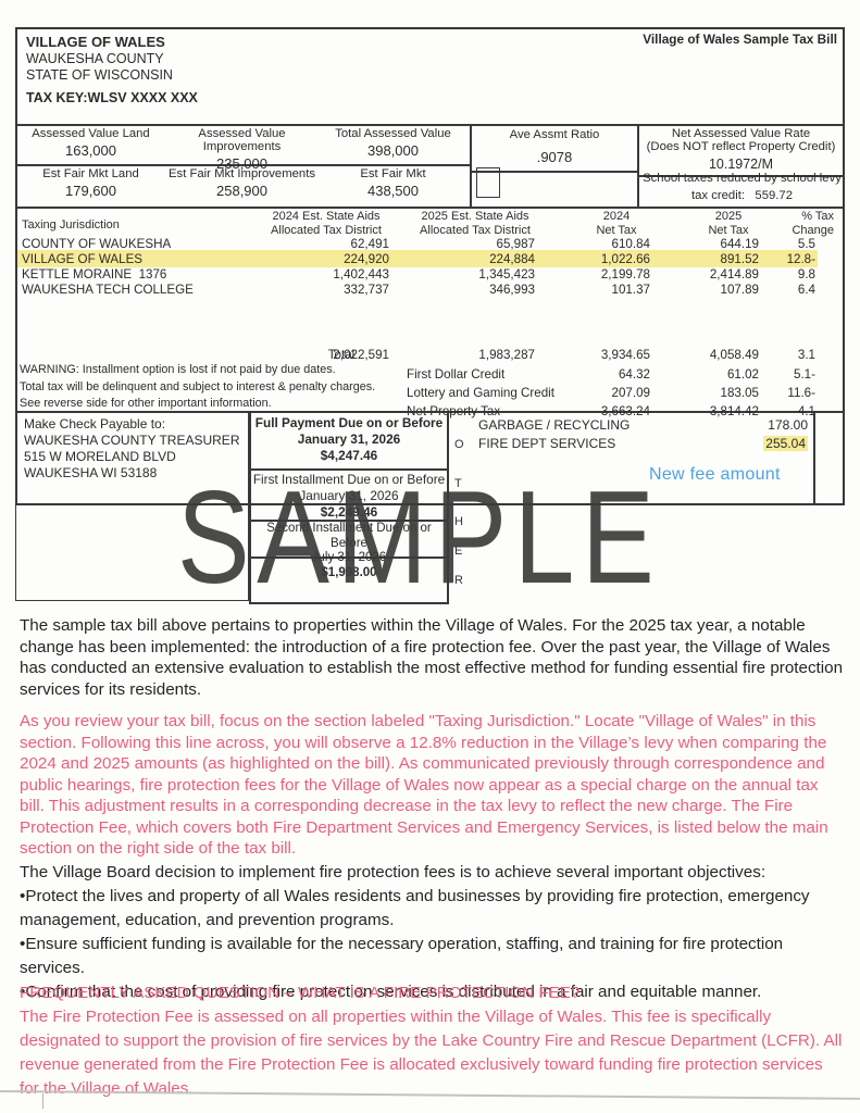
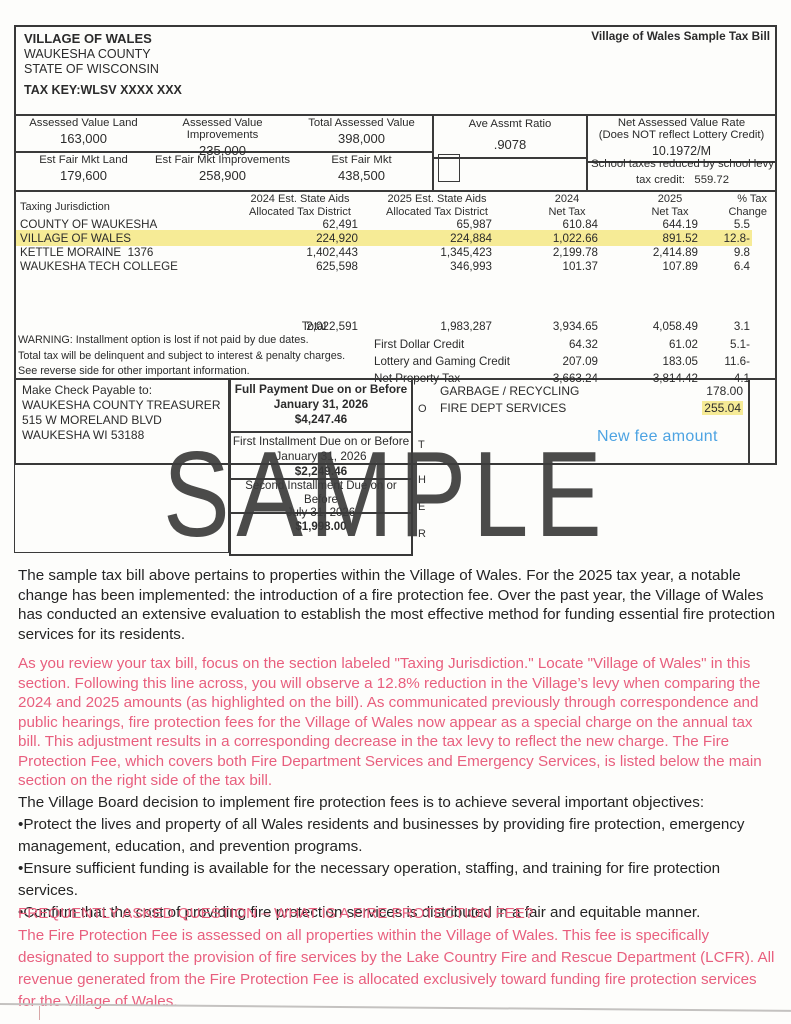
  VILLAGE OF WALES
  WAUKESHA COUNTY
  STATE OF WISCONSIN
  TAX KEY:WLSV XXXX XXX
  Village of Wales Sample Tax Bill
  Assessed Value Land
  163,000
  Assessed Value Improvements
  235,000
  Total Assessed Value
  398,000
  Ave Assmt Ratio
  .9078
  Net Assessed Value Rate
- (Does NOT reflect Property Credit)
+ (Does NOT reflect Lottery Credit)
  10.1972/M
  Est Fair Mkt Land
  179,600
  Est Fair Mkt Improvements
  258,900
  Est Fair Mkt
  438,500
  School taxes reduced by school levy
  tax credit: 559.72
  Taxing Jurisdiction
  2024 Est. State Aids
  Allocated Tax District
  2025 Est. State Aids
  Allocated Tax District
  2024
  Net Tax
  2025
  Net Tax
  % Tax
  Change
  COUNTY OF WAUKESHA
  62,491
  65,987
  610.84
  644.19
  5.5
  VILLAGE OF WALES
  224,920
  224,884
  1,022.66
  891.52
  12.8-
  KETTLE MORAINE 1376
  1,402,443
  1,345,423
  2,199.78
  2,414.89
  9.8
  WAUKESHA TECH COLLEGE
- 332,737
+ 625,598
  346,993
  101.37
  107.89
  6.4
  Total
  2,022,591
  1,983,287
  3,934.65
  4,058.49
  3.1
  First Dollar Credit
  64.32
  61.02
  5.1-
  Lottery and Gaming Credit
  207.09
  183.05
  11.6-
  Net Property Tax
  3,663.24
  3,814.42
  4.1
  WARNING: Installment option is lost if not paid by due dates.
  Total tax will be delinquent and subject to interest & penalty charges.
  See reverse side for other important information.
  Make Check Payable to:
  WAUKESHA COUNTY TREASURER
  515 W MORELAND BLVD
  WAUKESHA WI 53188
  Full Payment Due on or Before
  January 31, 2026
  $4,247.46
  First Installment Due on or Before
  January 31, 2026
  $2,249.46
  Second Installment Due on or Before
  July 31, 2026
  $1,998.00
  O
  T
  H
  E
  R
  GARBAGE / RECYCLING
  178.00
  FIRE DEPT SERVICES
  255.04
  New fee amount
  SAMPLE
  The sample tax bill above pertains to properties within the Village of Wales. For the 2025 tax year, a notable change has been implemented: the introduction of a fire protection fee. Over the past year, the Village of Wales has conducted an extensive evaluation to establish the most effective method for funding essential fire protection services for its residents.
  As you review your tax bill, focus on the section labeled "Taxing Jurisdiction." Locate "Village of Wales" in this section. Following this line across, you will observe a 12.8% reduction in the Village’s levy when comparing the 2024 and 2025 amounts (as highlighted on the bill). As communicated previously through correspondence and public hearings, fire protection fees for the Village of Wales now appear as a special charge on the annual tax bill. This adjustment results in a corresponding decrease in the tax levy to reflect the new charge. The Fire Protection Fee, which covers both Fire Department Services and Emergency Services, is listed below the main section on the right side of the tax bill.
  The Village Board decision to implement fire protection fees is to achieve several important objectives:
  •Protect the lives and property of all Wales residents and businesses by providing fire protection, emergency management, education, and prevention programs.
  •Ensure sufficient funding is available for the necessary operation, staffing, and training for fire protection services.
  •Confirm that the cost of providing fire protection services is distributed in a fair and equitable manner.
  FREQUENTLY ASKED QUESTION – WHAT IS A FIRE PROTECTION FEE?
  The Fire Protection Fee is assessed on all properties within the Village of Wales. This fee is specifically designated to support the provision of fire services by the Lake Country Fire and Rescue Department (LCFR). All revenue generated from the Fire Protection Fee is allocated exclusively toward funding fire protection services for the Village of Wales.
